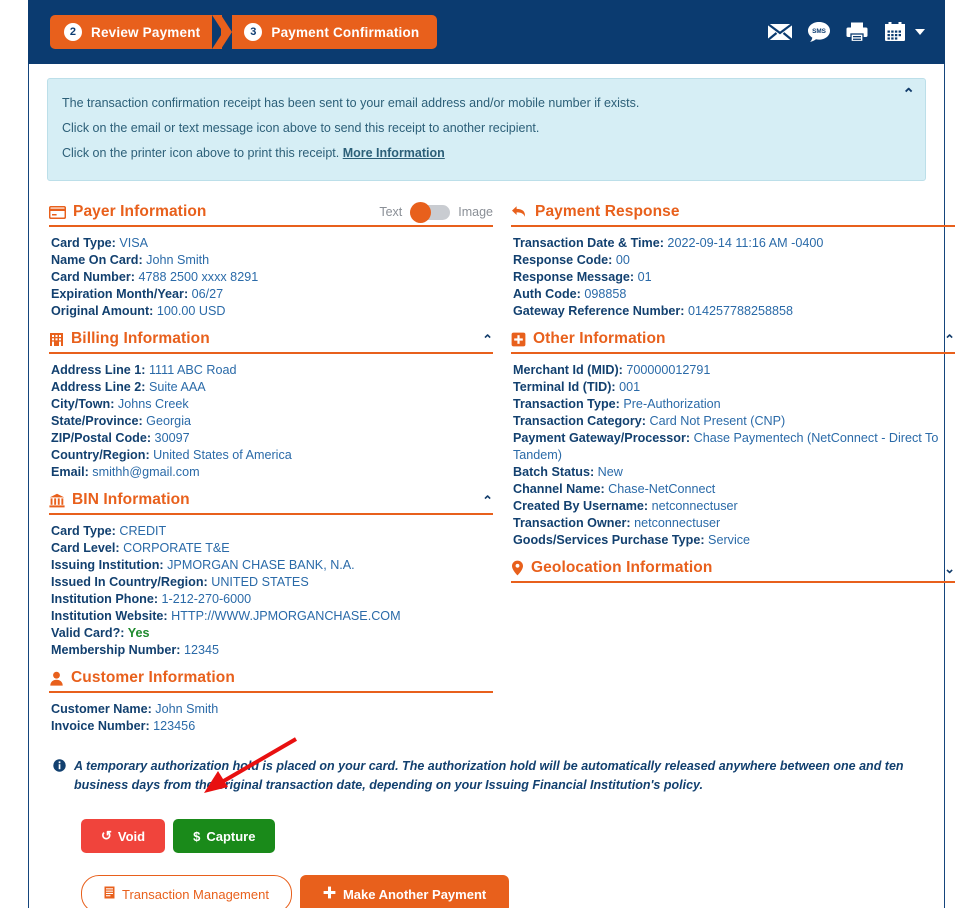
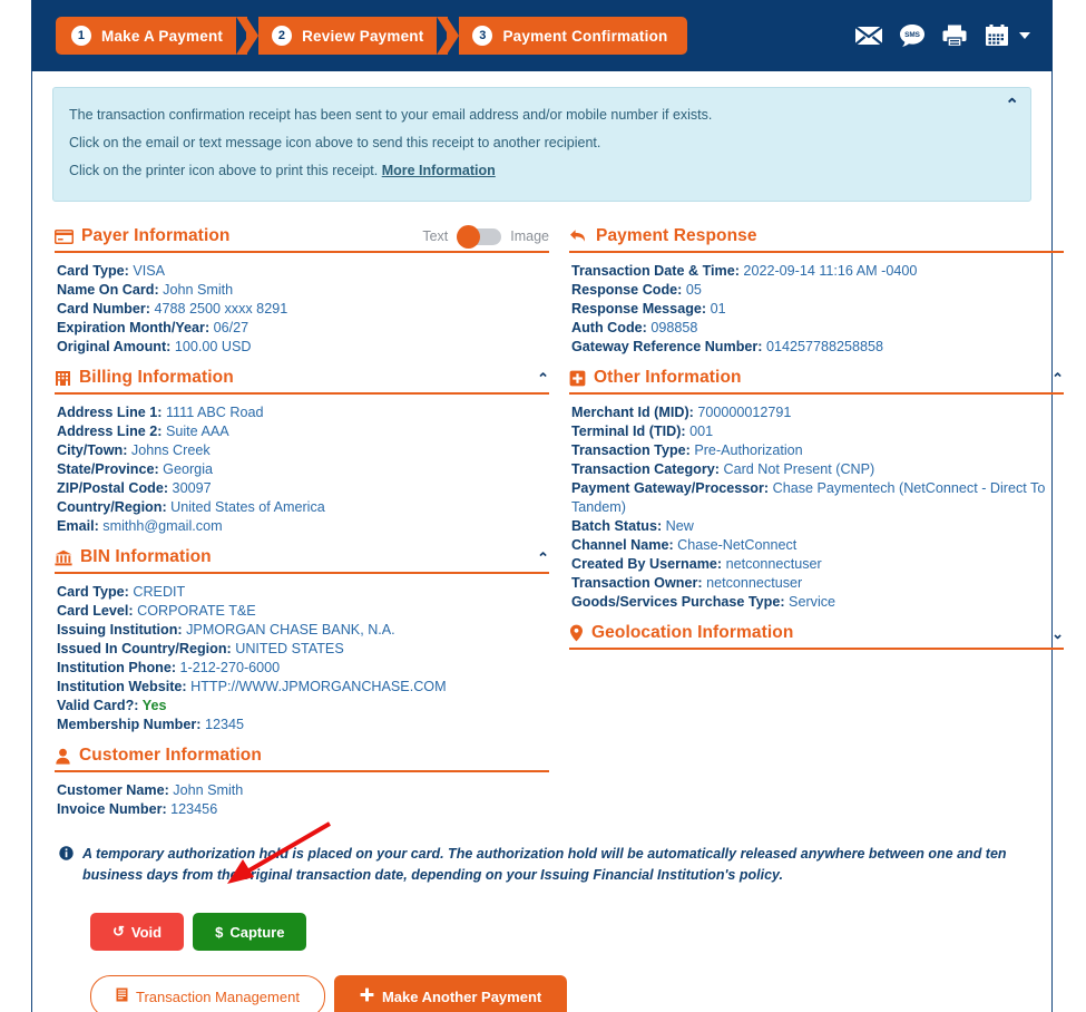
+ 1
+ Make A Payment
  2
  Review Payment
  3
  Payment Confirmation
  ⌃
  The transaction confirmation receipt has been sent to your email address and/or mobile number if exists.
  Click on the email or text message icon above to send this receipt to another recipient.
  Click on the printer icon above to print this receipt. More Information
  Payer Information
  Text
  Image
  Card Type: VISA
  Name On Card: John Smith
  Card Number: 4788 2500 xxxx 8291
  Expiration Month/Year: 06/27
  Original Amount: 100.00 USD
  Billing Information
  ⌃
  Address Line 1: 1111 ABC Road
  Address Line 2: Suite AAA
  City/Town: Johns Creek
  State/Province: Georgia
  ZIP/Postal Code: 30097
  Country/Region: United States of America
  Email: smithh@gmail.com
  BIN Information
  ⌃
  Card Type: CREDIT
  Card Level: CORPORATE T&E
  Issuing Institution: JPMORGAN CHASE BANK, N.A.
  Issued In Country/Region: UNITED STATES
  Institution Phone: 1-212-270-6000
  Institution Website: HTTP://WWW.JPMORGANCHASE.COM
  Valid Card?: Yes
  Membership Number: 12345
  Customer Information
  Customer Name: John Smith
  Invoice Number: 123456
  Payment Response
  Transaction Date & Time: 2022-09-14 11:16 AM -0400
- Response Code: 00
+ Response Code: 05
  Response Message: 01
  Auth Code: 098858
  Gateway Reference Number: 014257788258858
  Other Information
  ⌃
  Merchant Id (MID): 700000012791
  Terminal Id (TID): 001
  Transaction Type: Pre-Authorization
  Transaction Category: Card Not Present (CNP)
  Payment Gateway/Processor: Chase Paymentech (NetConnect - Direct To Tandem)
  Batch Status: New
  Channel Name: Chase-NetConnect
  Created By Username: netconnectuser
  Transaction Owner: netconnectuser
  Goods/Services Purchase Type: Service
  Geolocation Information
  ⌄
  A temporary authorization hod is placed on your card. The authorization hold will be automatically released anywhere between one and ten business days from thriginal transaction date, depending on your Issuing Financial Institution's policy.
  ↺
  Void
  $
  Capture
  Transaction Management
  Make Another Payment
